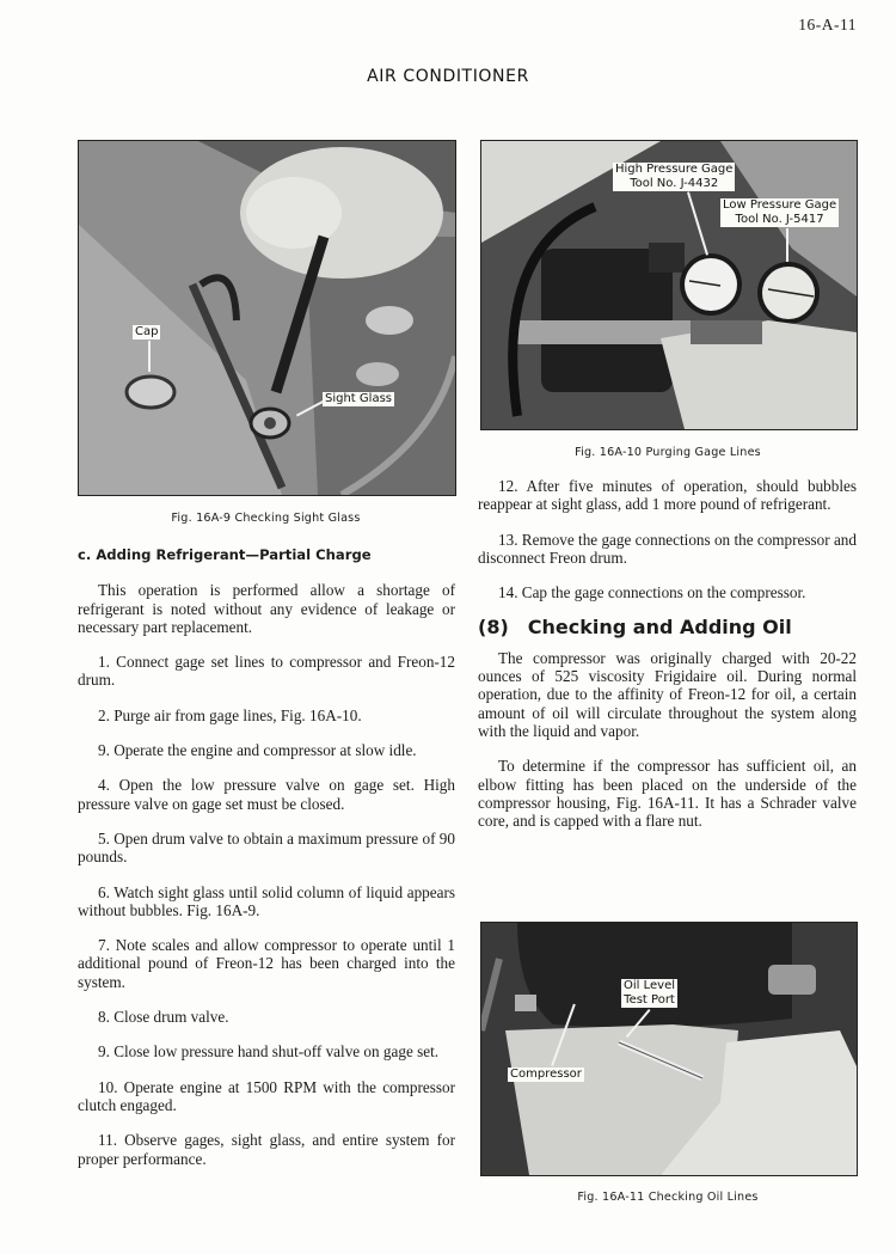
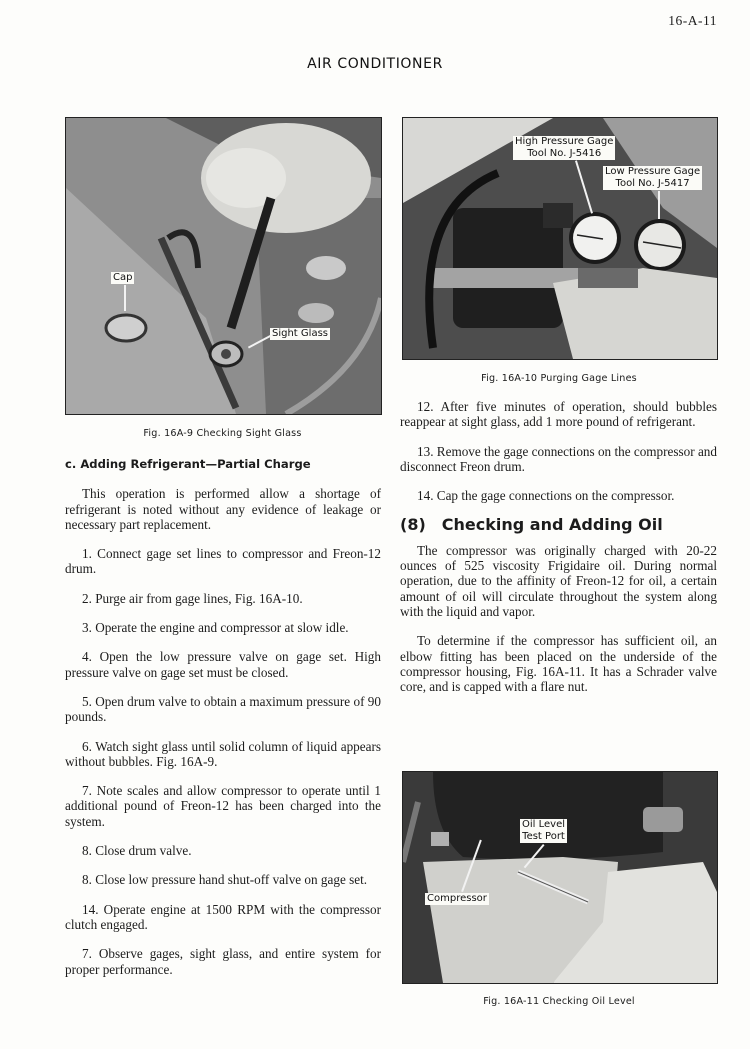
  16-A-11
  AIR CONDITIONER
  Cap
  Sight Glass
  Fig. 16A-9 Checking Sight Glass
  High Pressure Gage
- Tool No. J-4432
+ Tool No. J-5416
  Low Pressure Gage
  Tool No. J-5417
  Fig. 16A-10 Purging Gage Lines
  Oil Level
  Test Port
  Compressor
- Fig. 16A-11 Checking Oil Lines
+ Fig. 16A-11 Checking Oil Level
  c. Adding Refrigerant—Partial Charge
  This operation is performed allow a shortage of refrigerant is noted without any evidence of leakage or necessary part replacement.
  1. Connect gage set lines to compressor and Freon-12 drum.
  2. Purge air from gage lines, Fig. 16A-10.
- 9. Operate the engine and compressor at slow idle.
+ 3. Operate the engine and compressor at slow idle.
  4. Open the low pressure valve on gage set. High pressure valve on gage set must be closed.
  5. Open drum valve to obtain a maximum pressure of 90 pounds.
  6. Watch sight glass until solid column of liquid appears without bubbles. Fig. 16A-9.
  7. Note scales and allow compressor to operate until 1 additional pound of Freon-12 has been charged into the system.
  8. Close drum valve.
- 9. Close low pressure hand shut-off valve on gage set.
+ 8. Close low pressure hand shut-off valve on gage set.
- 10. Operate engine at 1500 RPM with the compressor clutch engaged.
+ 14. Operate engine at 1500 RPM with the compressor clutch engaged.
- 11. Observe gages, sight glass, and entire system for proper performance.
+ 7. Observe gages, sight glass, and entire system for proper performance.
  12. After five minutes of operation, should bubbles reappear at sight glass, add 1 more pound of refrigerant.
  13. Remove the gage connections on the compressor and disconnect Freon drum.
  14. Cap the gage connections on the compressor.
  (8) Checking and Adding Oil
  The compressor was originally charged with 20-22 ounces of 525 viscosity Frigidaire oil. During normal operation, due to the affinity of Freon-12 for oil, a certain amount of oil will circulate throughout the system along with the liquid and vapor.
  To determine if the compressor has sufficient oil, an elbow fitting has been placed on the underside of the compressor housing, Fig. 16A-11. It has a Schrader valve core, and is capped with a flare nut.
